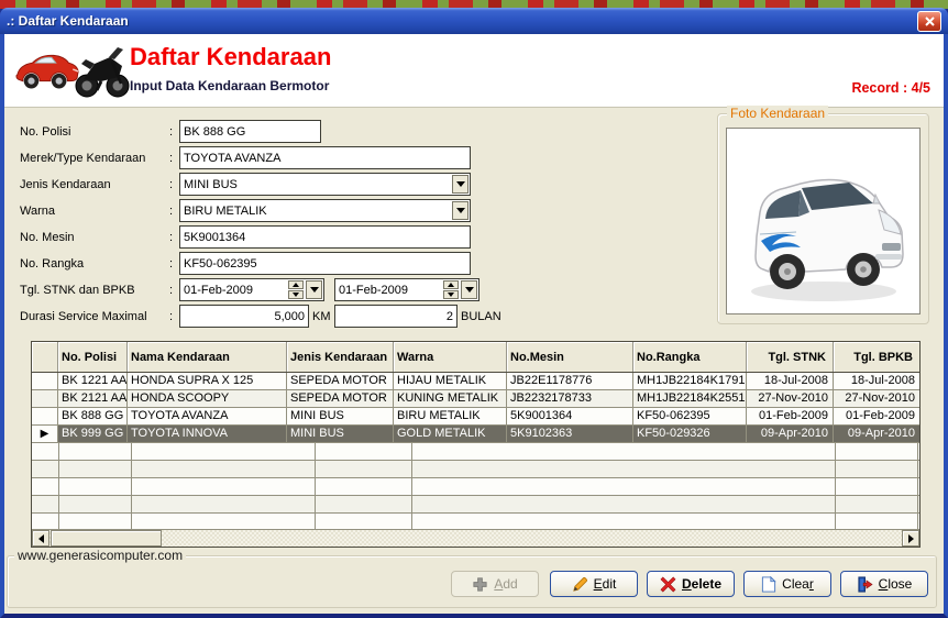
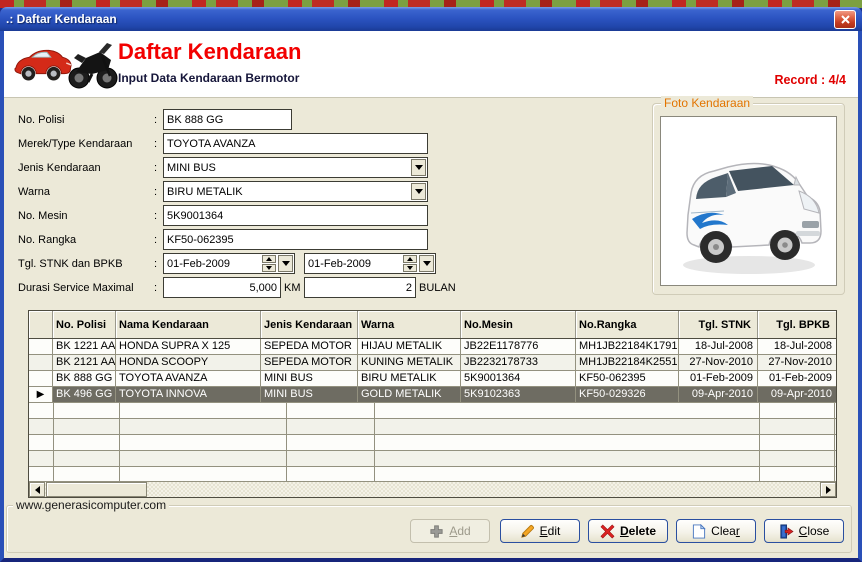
  .: Daftar Kendaraan
  Daftar Kendaraan
  Input Data Kendaraan Bermotor
- Record : 4/5
+ Record : 4/4
  No. Polisi
  :
  BK 888 GG
  Merek/Type Kendaraan
  :
  TOYOTA AVANZA
  Jenis Kendaraan
  :
  MINI BUS
  Warna
  :
  BIRU METALIK
  No. Mesin
  :
  5K9001364
  No. Rangka
  :
  KF50-062395
  Tgl. STNK dan BPKB
  :
  01-Feb-2009
  01-Feb-2009
  Durasi Service Maximal
  :
  5,000
  KM
  2
  BULAN
  Foto Kendaraan
  No. Polisi
  Nama Kendaraan
  Jenis Kendaraan
  Warna
  No.Mesin
  No.Rangka
  Tgl. STNK
  Tgl. BPKB
  BK 1221 AA
  HONDA SUPRA X 125
  SEPEDA MOTOR
  HIJAU METALIK
  JB22E1178776
  MH1JB22184K1791
  18-Jul-2008
  18-Jul-2008
  BK 2121 AA
  HONDA SCOOPY
  SEPEDA MOTOR
  KUNING METALIK
  JB2232178733
  MH1JB22184K2551
  27-Nov-2010
  27-Nov-2010
  BK 888 GG
  TOYOTA AVANZA
  MINI BUS
  BIRU METALIK
  5K9001364
  KF50-062395
  01-Feb-2009
  01-Feb-2009
  ▶
- BK 999 GG
+ BK 496 GG
  TOYOTA INNOVA
  MINI BUS
  GOLD METALIK
  5K9102363
  KF50-029326
  09-Apr-2010
  09-Apr-2010
  www.generasicomputer.com
  A
  dd
  E
  dit
  D
  elete
  Clea
  r
  C
  lose
